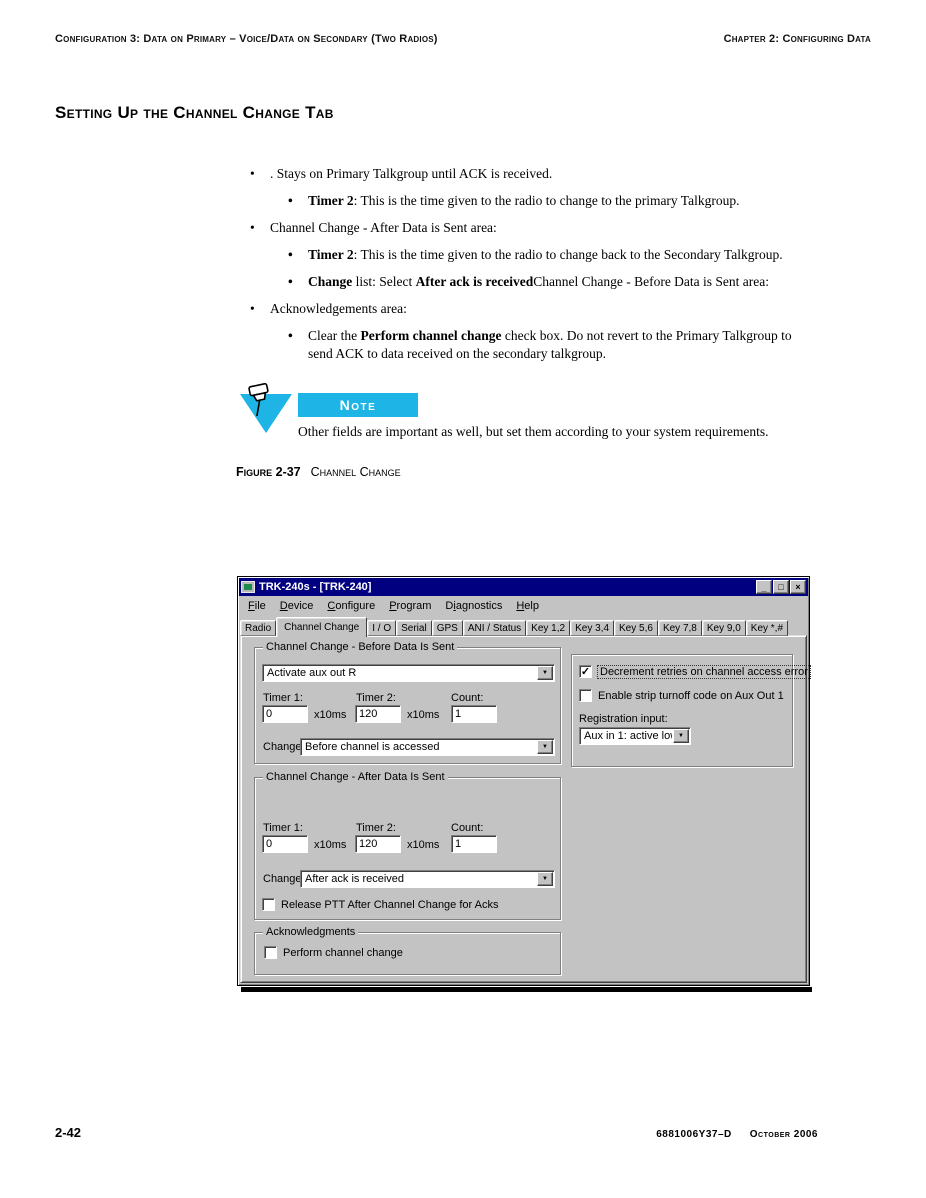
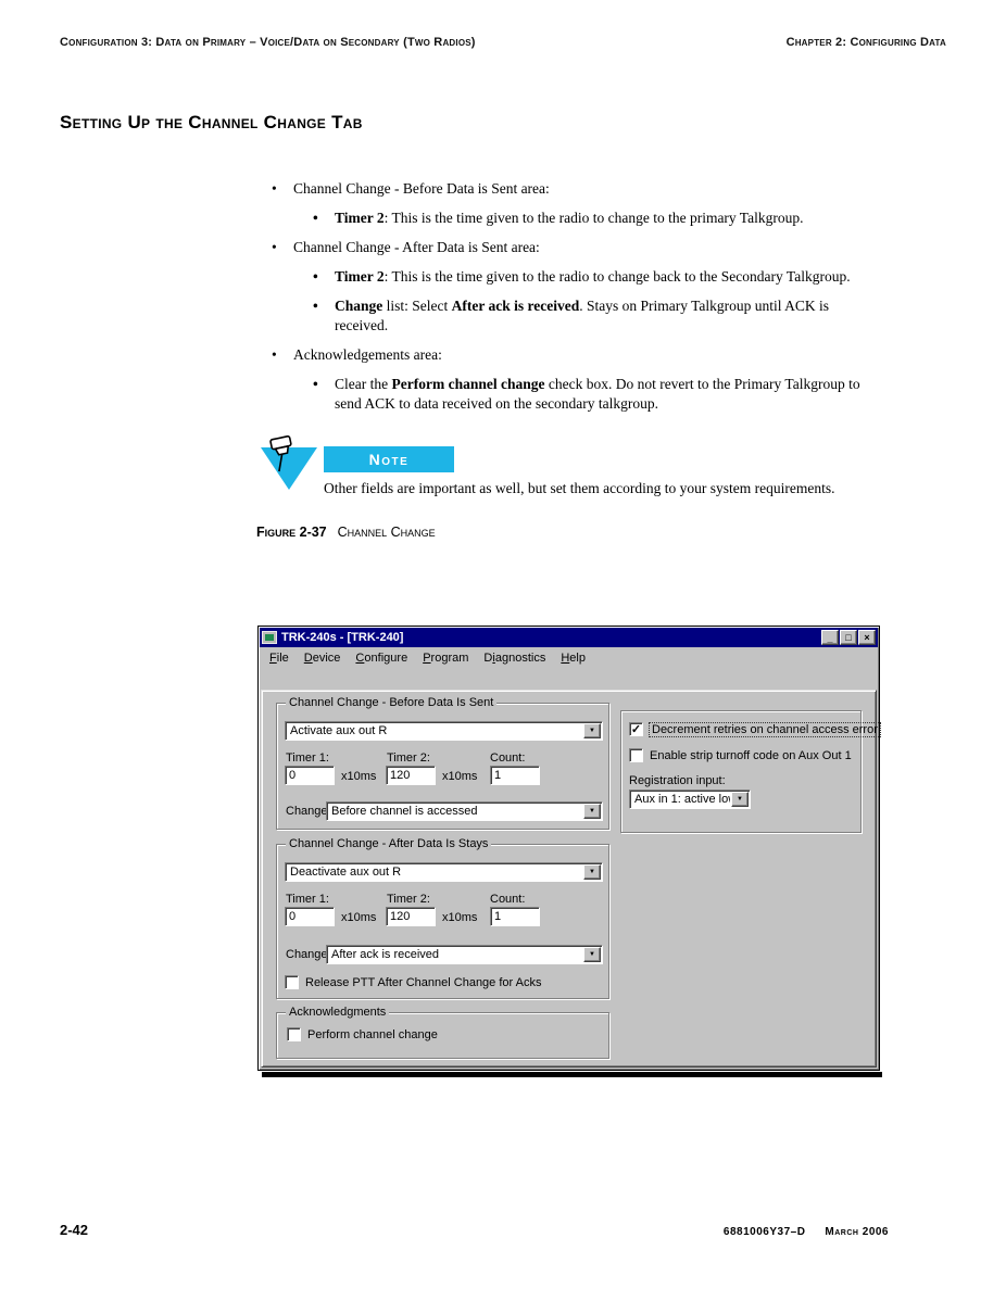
  Configuration 3: Data on Primary – Voice/Data on Secondary (Two Radios)
  Chapter 2: Configuring Data
  Setting Up the Channel Change Tab
  •
- . Stays on Primary Talkgroup until ACK is received.
+ Channel Change - Before Data is Sent area:
  •
  Timer 2: This is the time given to the radio to change to the primary Talkgroup.
  •
  Channel Change - After Data is Sent area:
  •
  Timer 2: This is the time given to the radio to change back to the Secondary Talkgroup.
  •
- Change list: Select After ack is receivedChannel Change - Before Data is Sent area:
+ Change list: Select After ack is received. Stays on Primary Talkgroup until ACK is received.
  •
  Acknowledgements area:
  •
  Clear the Perform channel change check box. Do not revert to the Primary Talkgroup to send ACK to data received on the secondary talkgroup.
  Note
  Other fields are important as well, but set them according to your system requirements.
  Figure 2-37 Channel Change
  TRK-240s - [TRK-240]
  _
  □
  ×
  File
  Device
  Configure
  Program
  Diagnostics
  Help
- Radio
- Channel Change
- I / O
- Serial
- GPS
- ANI / Status
- Key 1,2
- Key 3,4
- Key 5,6
- Key 7,8
- Key 9,0
- Key *,#
  Channel Change - Before Data Is Sent
  Activate aux out R
  Timer 1:
  Timer 2:
  Count:
  0
  x10ms
  120
  x10ms
  1
  Change
  Before channel is accessed
- Channel Change - After Data Is Sent
+ Channel Change - After Data Is Stays
+ Deactivate aux out R
  Timer 1:
  Timer 2:
  Count:
  0
  x10ms
  120
  x10ms
  1
  Change
  After ack is received
  Release PTT After Channel Change for Acks
  Acknowledgments
  Perform channel change
  ✓
  Decrement retries on channel access error
  Enable strip turnoff code on Aux Out 1
  Registration input:
  Aux in 1: active lo
  2-42
  6881006Y37–D
- October 2006
+ March 2006
